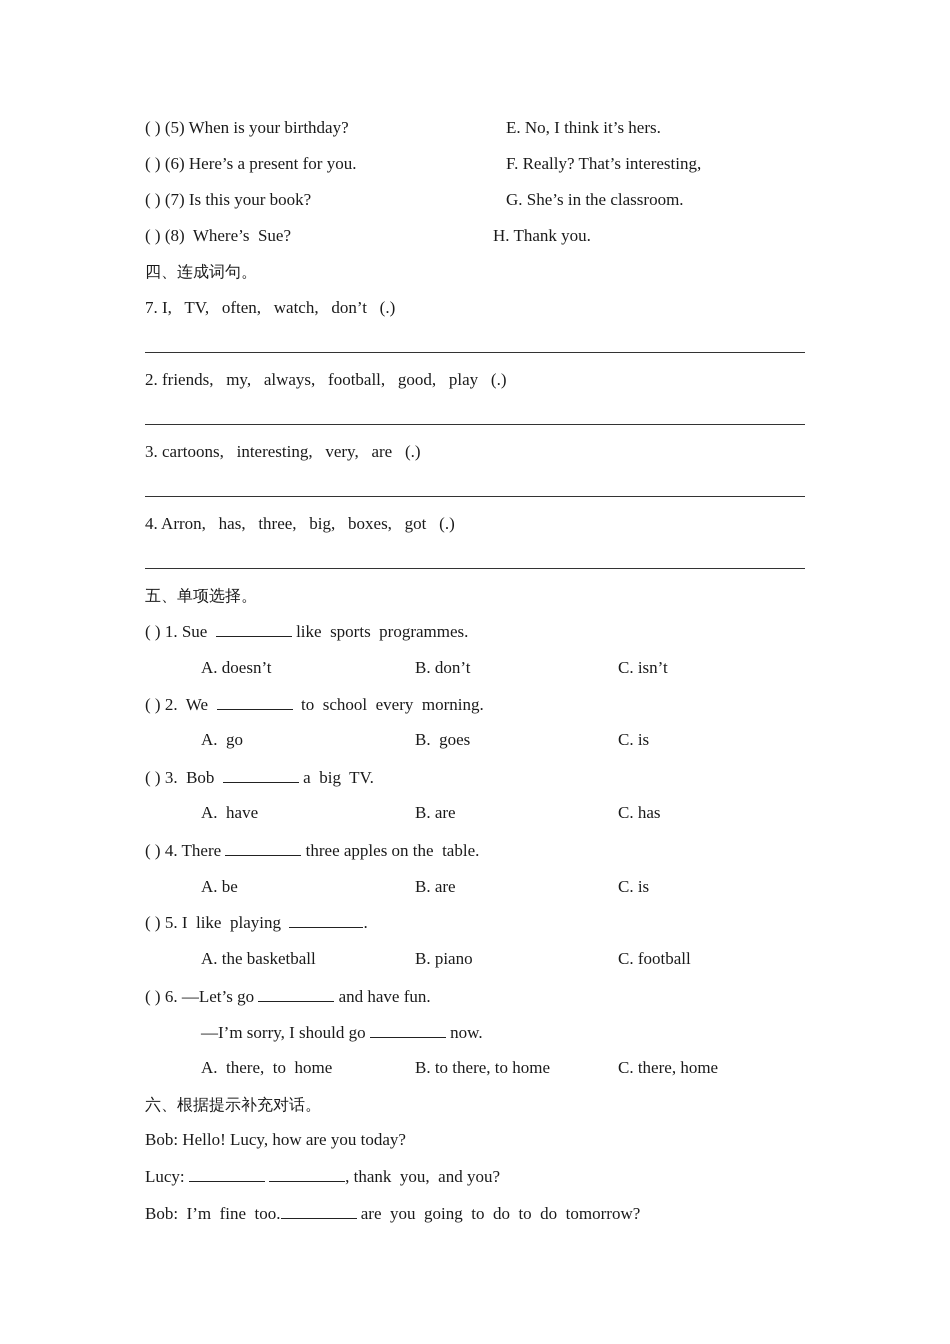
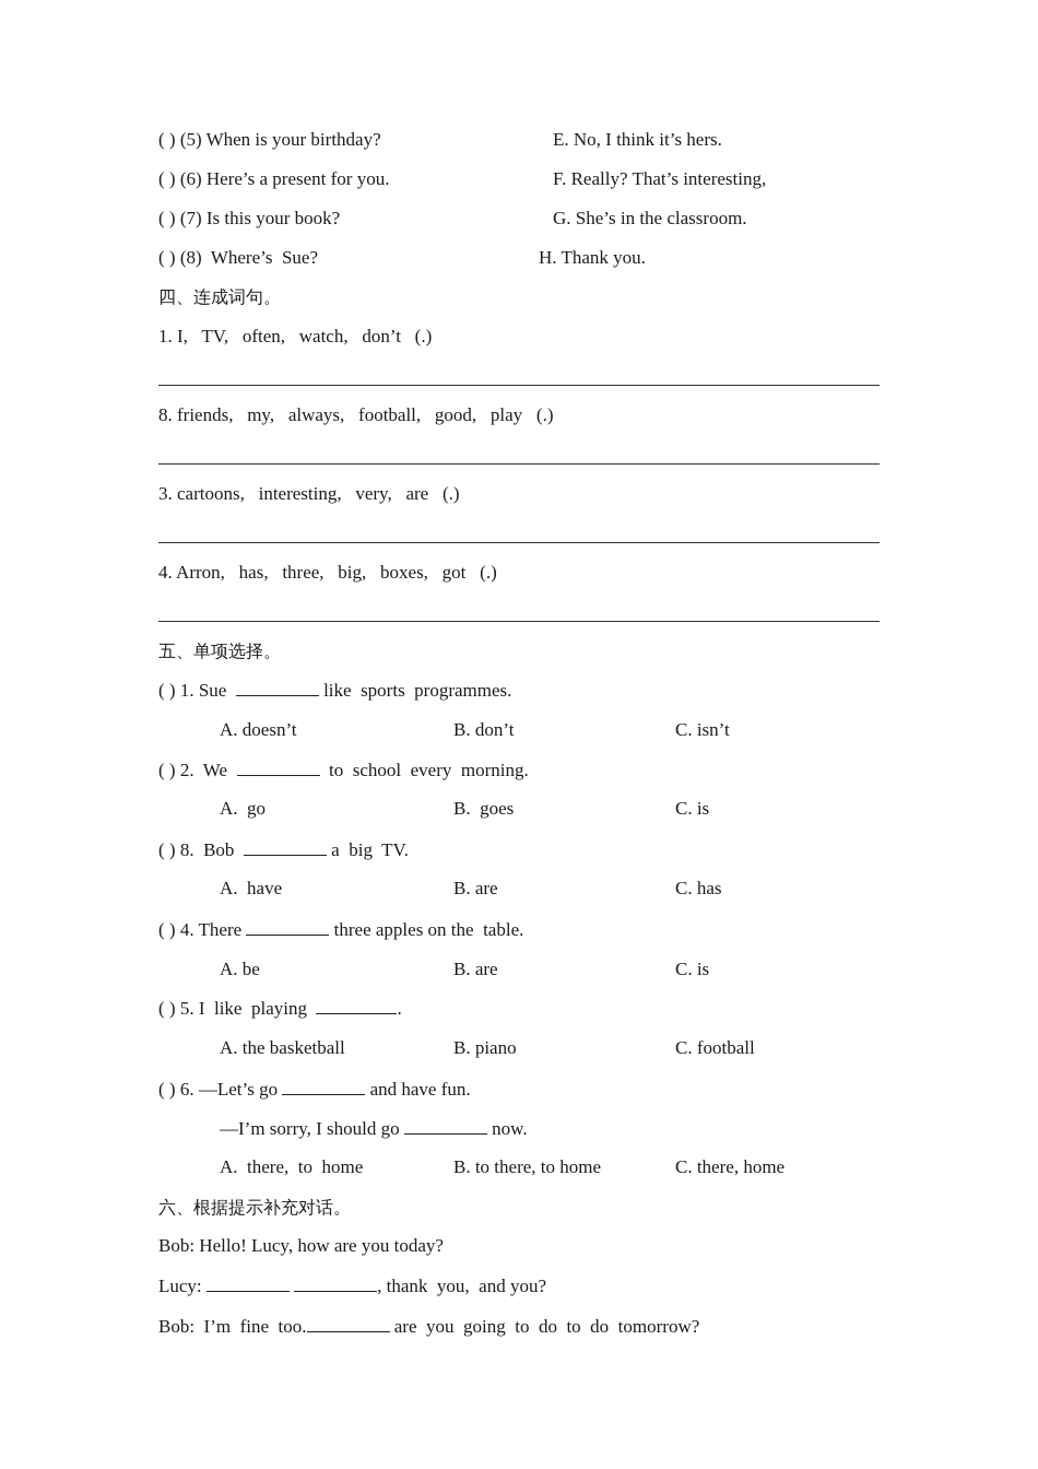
  ( ) (5) When is your birthday?
  ( ) (6) Here’s a present for you.
  ( ) (7) Is this your book?
  ( ) (8) Where’s Sue?
  E. No, I think it’s hers.
  F. Really? That’s interesting,
  G. She’s in the classroom.
  H. Thank you.
  四、连成词句。
- 7. I, TV, often, watch, don’t (.)
+ 1. I, TV, often, watch, don’t (.)
- 2. friends, my, always, football, good, play (.)
+ 8. friends, my, always, football, good, play (.)
  3. cartoons, interesting, very, are (.)
  4. Arron, has, three, big, boxes, got (.)
  五、单项选择。
  ( ) 1. Sue like sports programmes.
  A. doesn’t
  B. don’t
  C. isn’t
  ( ) 2. We to school every morning.
  A. go
  B. goes
  C. is
- ( ) 3. Bob a big TV.
+ ( ) 8. Bob a big TV.
  A. have
  B. are
  C. has
  ( ) 4. There three apples on the table.
  A. be
  B. are
  C. is
  ( ) 5. I like playing .
  A. the basketball
  B. piano
  C. football
  ( ) 6. —Let’s go and have fun.
  —I’m sorry, I should go now.
  A. there, to home
  B. to there, to home
  C. there, home
  六、根据提示补充对话。
  Bob: Hello! Lucy, how are you today?
  Lucy: , thank you, and you?
  Bob: I’m fine too. are you going to do to do tomorrow?
